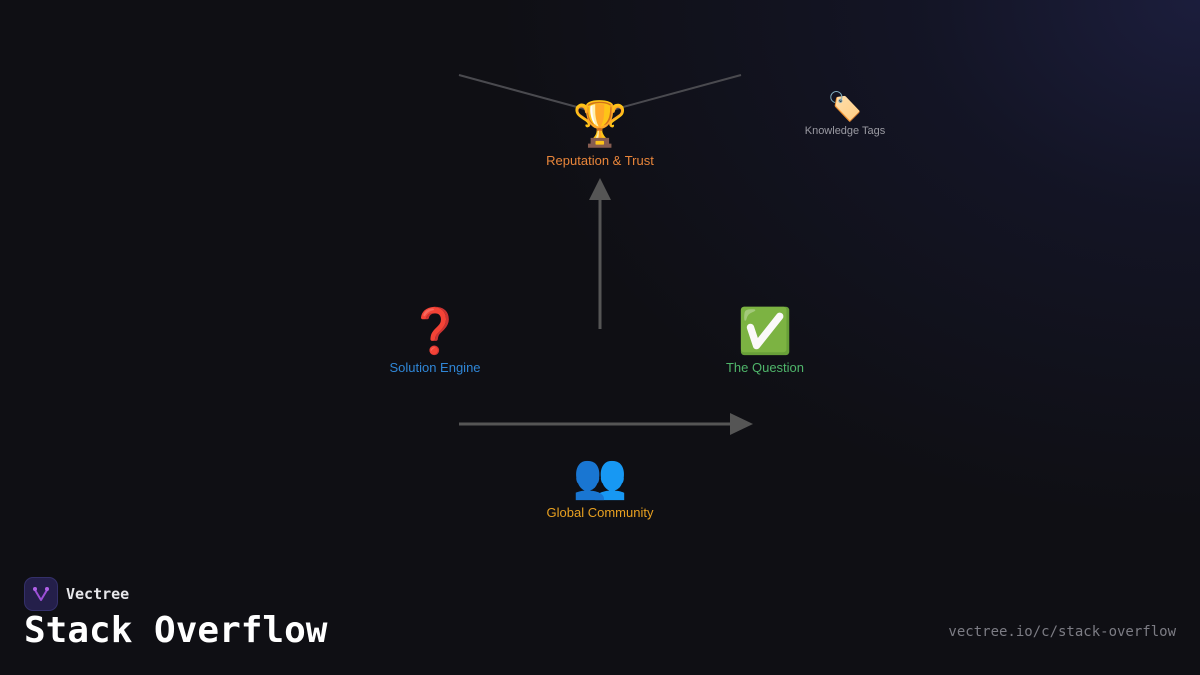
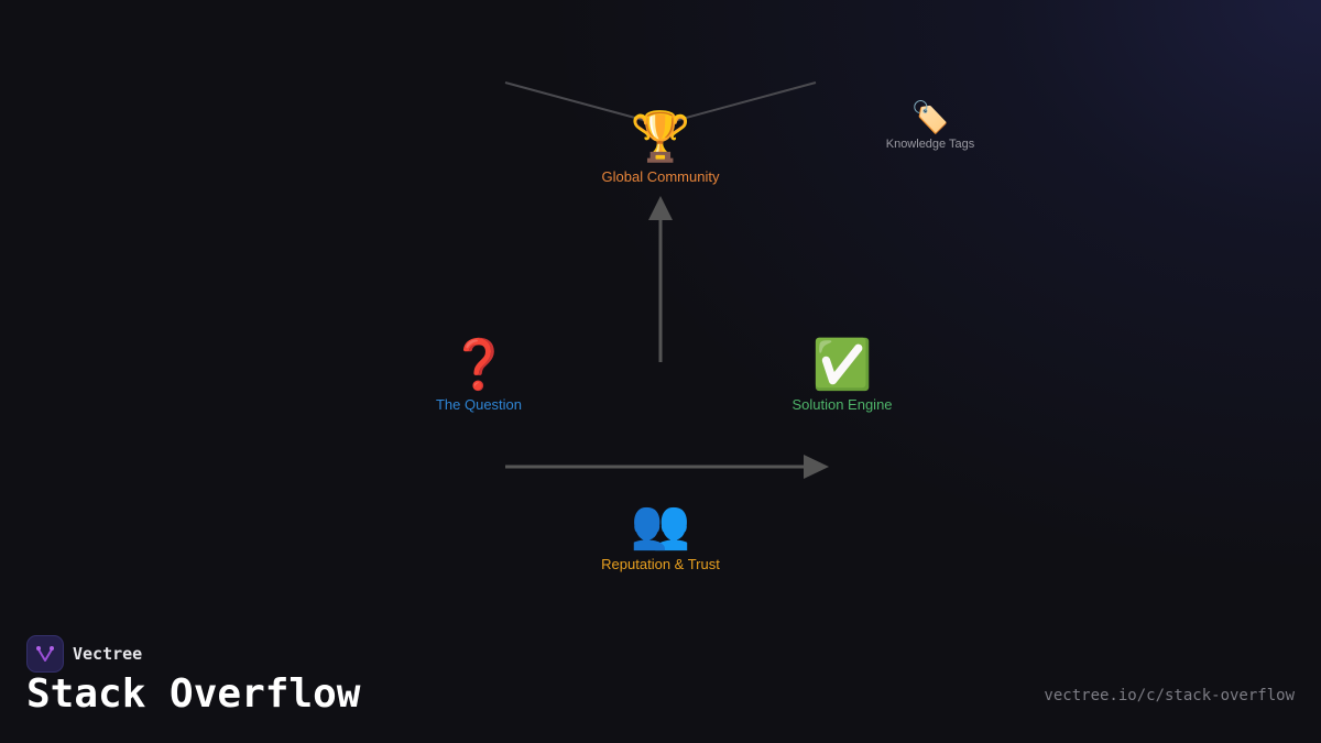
  🏆
- Reputation & Trust
+ Global Community
  🏷️
  Knowledge Tags
  ❓
- Solution Engine
+ The Question
  ✅
- The Question
+ Solution Engine
  👥
- Global Community
+ Reputation & Trust
  Vectree
  Stack Overflow
  vectree.io/c/stack-overflow
